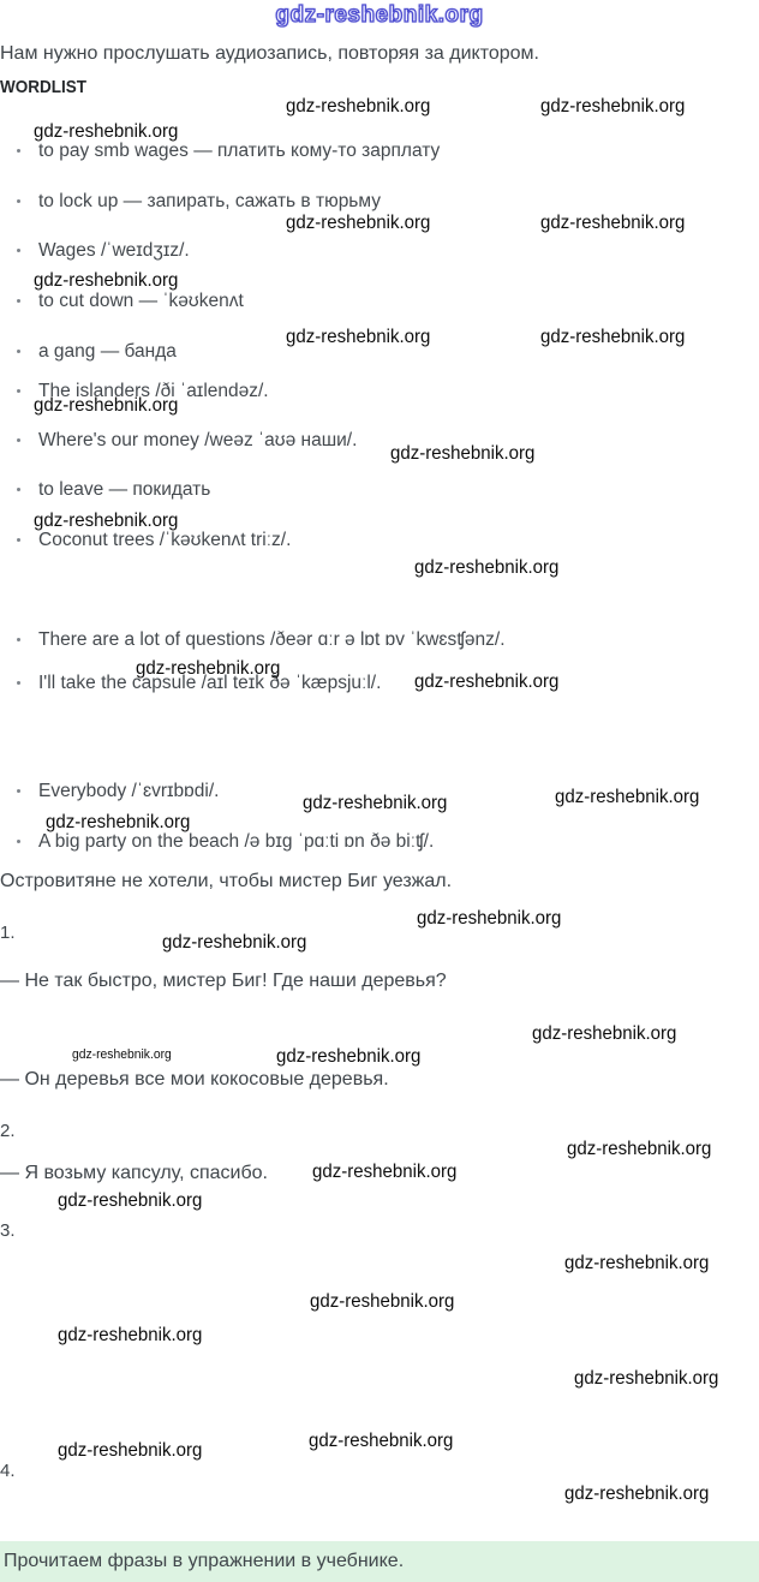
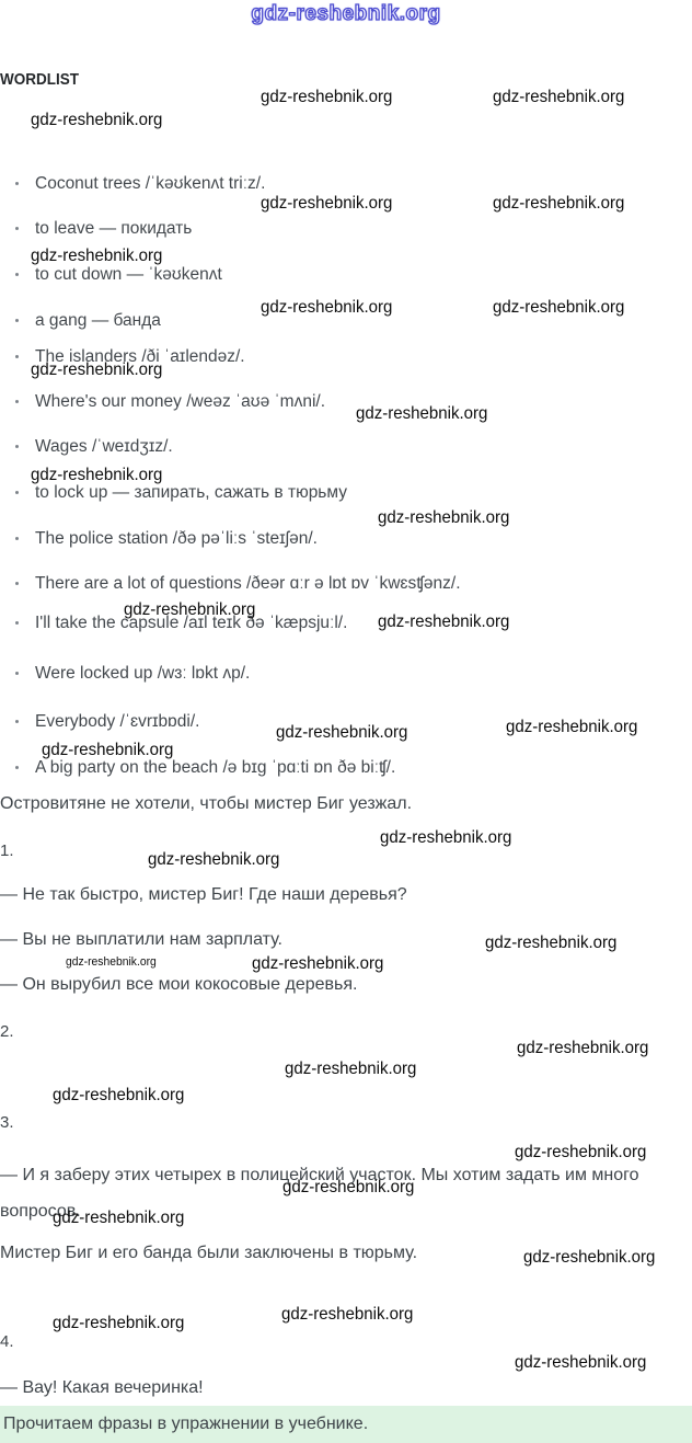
  gdz-reshebnik.org
- Нам нужно прослушать аудиозапись, повторяя за диктором.
  WORDLIST
- to pay smb wages — платить кому-то зарплату
- to lock up — запирать, сажать в тюрьму
+ Coconut trees /ˈkəʊkenʌt triːz/.
- Wages /ˈweɪdʒɪz/.
+ to leave — покидать
  to cut down — ˈkəʊkenʌt
  a gang — банда
  The islanders /ði ˈaɪlendəz/.
- Where's our money /weəz ˈaʊə наши/.
+ Where's our money /weəz ˈaʊə ˈmʌni/.
- to leave — покидать
+ Wages /ˈweɪdʒɪz/.
- Coconut trees /ˈkəʊkenʌt triːz/.
+ to lock up — запирать, сажать в тюрьму
+ The police station /ðə pəˈliːs ˈsteɪʃən/.
  There are a lot of questions /ðeər ɑːr ə lɒt ɒv ˈkwɛsʧənz/.
  I'll take the capsule /aɪl teɪk ðə ˈkæpsjuːl/.
+ Were locked up /wɜː lɒkt ʌp/.
  Everybody /ˈɛvrɪbɒdi/.
  A big party on the beach /ə bɪg ˈpɑːti ɒn ðə biːʧ/.
  Островитяне не хотели, чтобы мистер Биг уезжал.
  1.
  — Не так быстро, мистер Биг! Где наши деревья?
+ — Вы не выплатили нам зарплату.
- — Он деревья все мои кокосовые деревья.
+ — Он вырубил все мои кокосовые деревья.
  2.
- — Я возьму капсулу, спасибо.
  3.
+ — И я заберу этих четырех в полицейский участок. Мы хотим задать им много вопросов.
+ Мистер Биг и его банда были заключены в тюрьму.
  4.
+ — Вау! Какая вечеринка!
  gdz-reshebnik.org
  gdz-reshebnik.org
  gdz-reshebnik.org
  gdz-reshebnik.org
  gdz-reshebnik.org
  gdz-reshebnik.org
  gdz-reshebnik.org
  gdz-reshebnik.org
  gdz-reshebnik.org
  gdz-reshebnik.org
  gdz-reshebnik.org
  gdz-reshebnik.org
  gdz-reshebnik.org
  gdz-reshebnik.org
  gdz-reshebnik.org
  gdz-reshebnik.org
  gdz-reshebnik.org
  gdz-reshebnik.org
  gdz-reshebnik.org
  gdz-reshebnik.org
  gdz-reshebnik.org
  gdz-reshebnik.org
  gdz-reshebnik.org
  gdz-reshebnik.org
  gdz-reshebnik.org
  gdz-reshebnik.org
  gdz-reshebnik.org
  gdz-reshebnik.org
  gdz-reshebnik.org
  gdz-reshebnik.org
  gdz-reshebnik.org
  gdz-reshebnik.org
  Прочитаем фразы в упражнении в учебнике.
